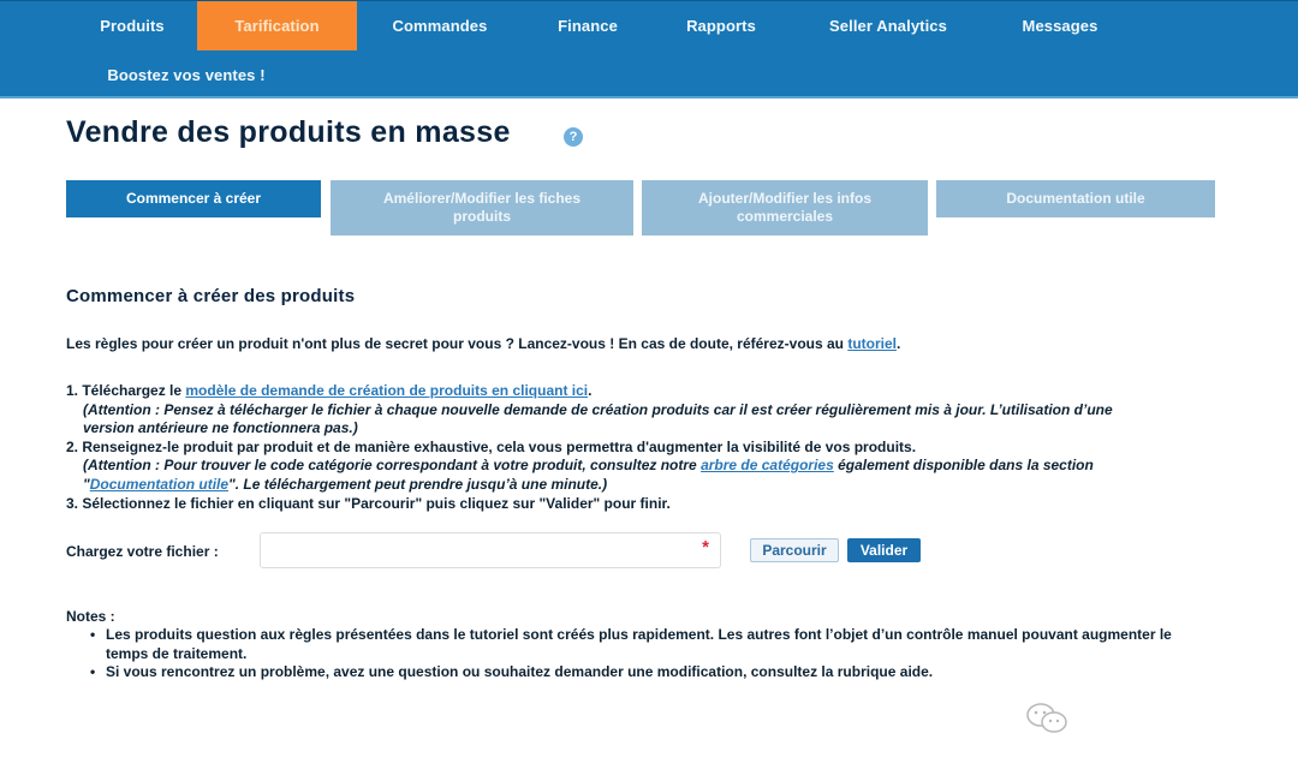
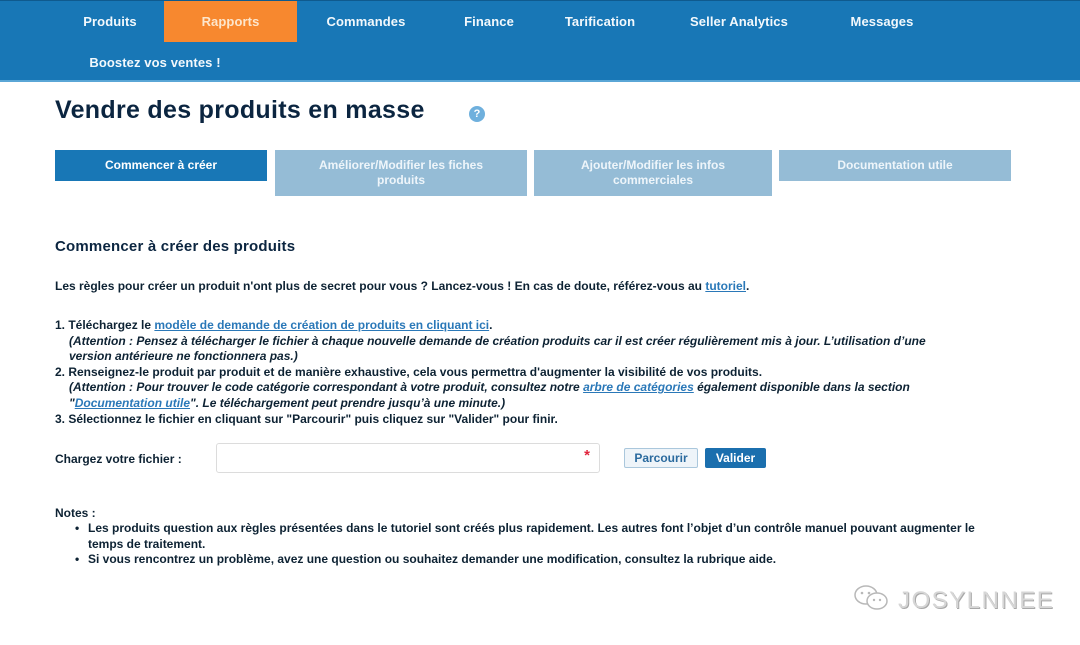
  Produits
- Tarification
+ Rapports
  Commandes
  Finance
- Rapports
+ Tarification
  Seller Analytics
  Messages
  Boostez vos ventes !
  Vendre des produits en masse
  ?
  Commencer à créer
  Améliorer/Modifier les fiches produits
  Ajouter/Modifier les infos commerciales
  Documentation utile
  Commencer à créer des produits
  Les règles pour créer un produit n'ont plus de secret pour vous ? Lancez-vous ! En cas de doute, référez-vous au tutoriel.
  1. Téléchargez le modèle de demande de création de produits en cliquant ici.
  (Attention : Pensez à télécharger le fichier à chaque nouvelle demande de création produits car il est créer régulièrement mis à jour. L’utilisation d’une
  version antérieure ne fonctionnera pas.)
  2. Renseignez-le produit par produit et de manière exhaustive, cela vous permettra d'augmenter la visibilité de vos produits.
  (Attention : Pour trouver le code catégorie correspondant à votre produit, consultez notre arbre de catégories également disponible dans la section
  "Documentation utile". Le téléchargement peut prendre jusqu’à une minute.)
  3. Sélectionnez le fichier en cliquant sur "Parcourir" puis cliquez sur "Valider" pour finir.
  Chargez votre fichier :
  *
  Parcourir
  Valider
  Notes :
  Les produits question aux règles présentées dans le tutoriel sont créés plus rapidement. Les autres font l’objet d’un contrôle manuel pouvant augmenter le temps de traitement.
  Si vous rencontrez un problème, avez une question ou souhaitez demander une modification, consultez la rubrique aide.
+ JOSYLNNEE
